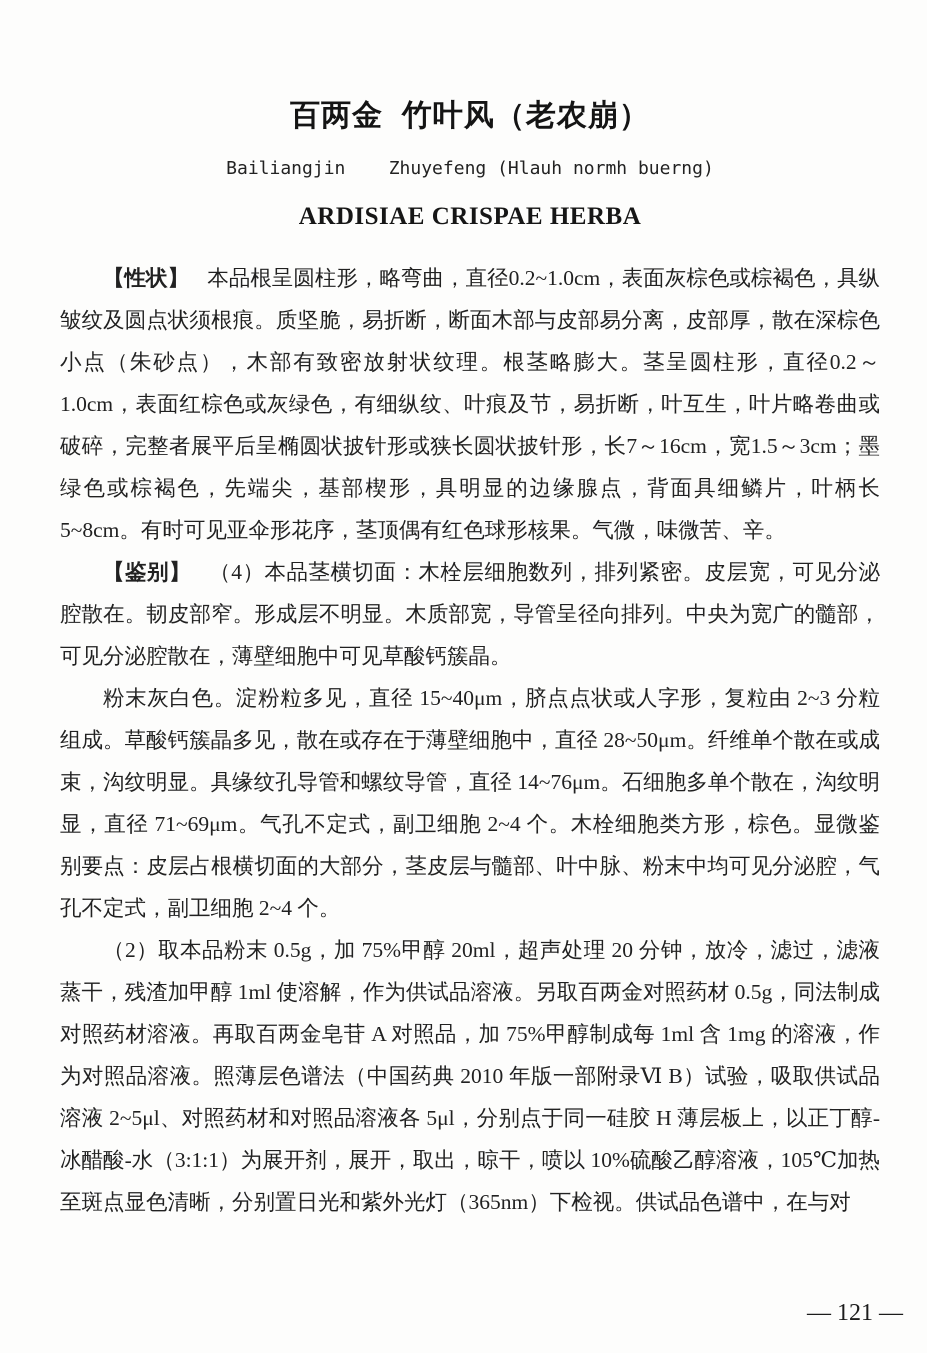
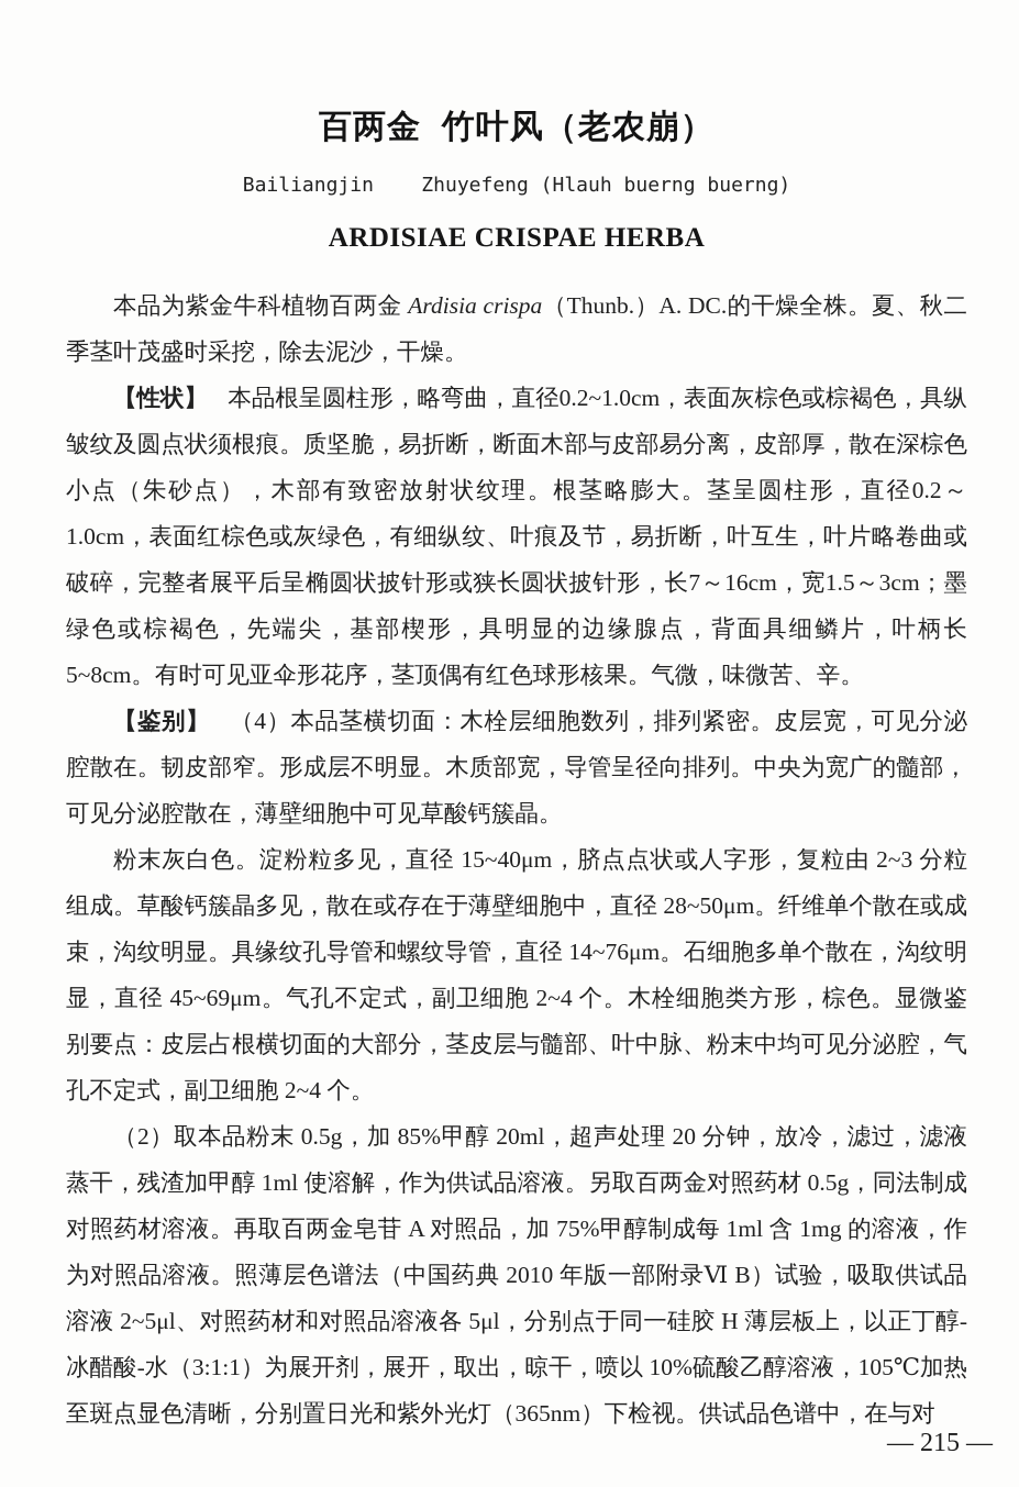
  百两金 竹叶风（老农崩）
- Bailiangjin Zhuyefeng (Hlauh normh buerng)
+ Bailiangjin Zhuyefeng (Hlauh buerng buerng)
  ARDISIAE CRISPAE HERBA
+ 本品为紫金牛科植物百两金 Ardisia crispa（Thunb.）A. DC.的干燥全株。夏、秋二季茎叶茂盛时采挖，除去泥沙，干燥。
  【性状】 本品根呈圆柱形，略弯曲，直径0.2~1.0cm，表面灰棕色或棕褐色，具纵皱纹及圆点状须根痕。质坚脆，易折断，断面木部与皮部易分离，皮部厚，散在深棕色小点（朱砂点），木部有致密放射状纹理。根茎略膨大。茎呈圆柱形，直径0.2～1.0cm，表面红棕色或灰绿色，有细纵纹、叶痕及节，易折断，叶互生，叶片略卷曲或破碎，完整者展平后呈椭圆状披针形或狭长圆状披针形，长7～16cm，宽1.5～3cm；墨绿色或棕褐色，先端尖，基部楔形，具明显的边缘腺点，背面具细鳞片，叶柄长5~8cm。有时可见亚伞形花序，茎顶偶有红色球形核果。气微，味微苦、辛。
  【鉴别】 （4）本品茎横切面：木栓层细胞数列，排列紧密。皮层宽，可见分泌腔散在。韧皮部窄。形成层不明显。木质部宽，导管呈径向排列。中央为宽广的髓部，可见分泌腔散在，薄壁细胞中可见草酸钙簇晶。
- 粉末灰白色。淀粉粒多见，直径 15~40μm，脐点点状或人字形，复粒由 2~3 分粒组成。草酸钙簇晶多见，散在或存在于薄壁细胞中，直径 28~50μm。纤维单个散在或成束，沟纹明显。具缘纹孔导管和螺纹导管，直径 14~76μm。石细胞多单个散在，沟纹明显，直径 71~69μm。气孔不定式，副卫细胞 2~4 个。木栓细胞类方形，棕色。显微鉴别要点：皮层占根横切面的大部分，茎皮层与髓部、叶中脉、粉末中均可见分泌腔，气孔不定式，副卫细胞 2~4 个。
+ 粉末灰白色。淀粉粒多见，直径 15~40μm，脐点点状或人字形，复粒由 2~3 分粒组成。草酸钙簇晶多见，散在或存在于薄壁细胞中，直径 28~50μm。纤维单个散在或成束，沟纹明显。具缘纹孔导管和螺纹导管，直径 14~76μm。石细胞多单个散在，沟纹明显，直径 45~69μm。气孔不定式，副卫细胞 2~4 个。木栓细胞类方形，棕色。显微鉴别要点：皮层占根横切面的大部分，茎皮层与髓部、叶中脉、粉末中均可见分泌腔，气孔不定式，副卫细胞 2~4 个。
- （2）取本品粉末 0.5g，加 75%甲醇 20ml，超声处理 20 分钟，放冷，滤过，滤液蒸干，残渣加甲醇 1ml 使溶解，作为供试品溶液。另取百两金对照药材 0.5g，同法制成对照药材溶液。再取百两金皂苷 A 对照品，加 75%甲醇制成每 1ml 含 1mg 的溶液，作为对照品溶液。照薄层色谱法（中国药典 2010 年版一部附录Ⅵ B）试验，吸取供试品溶液 2~5μl、对照药材和对照品溶液各 5μl，分别点于同一硅胶 H 薄层板上，以正丁醇-冰醋酸-水（3:1:1）为展开剂，展开，取出，晾干，喷以 10%硫酸乙醇溶液，105℃加热至斑点显色清晰，分别置日光和紫外光灯（365nm）下检视。供试品色谱中，在与对
+ （2）取本品粉末 0.5g，加 85%甲醇 20ml，超声处理 20 分钟，放冷，滤过，滤液蒸干，残渣加甲醇 1ml 使溶解，作为供试品溶液。另取百两金对照药材 0.5g，同法制成对照药材溶液。再取百两金皂苷 A 对照品，加 75%甲醇制成每 1ml 含 1mg 的溶液，作为对照品溶液。照薄层色谱法（中国药典 2010 年版一部附录Ⅵ B）试验，吸取供试品溶液 2~5μl、对照药材和对照品溶液各 5μl，分别点于同一硅胶 H 薄层板上，以正丁醇-冰醋酸-水（3:1:1）为展开剂，展开，取出，晾干，喷以 10%硫酸乙醇溶液，105℃加热至斑点显色清晰，分别置日光和紫外光灯（365nm）下检视。供试品色谱中，在与对
- — 121 —
+ — 215 —
